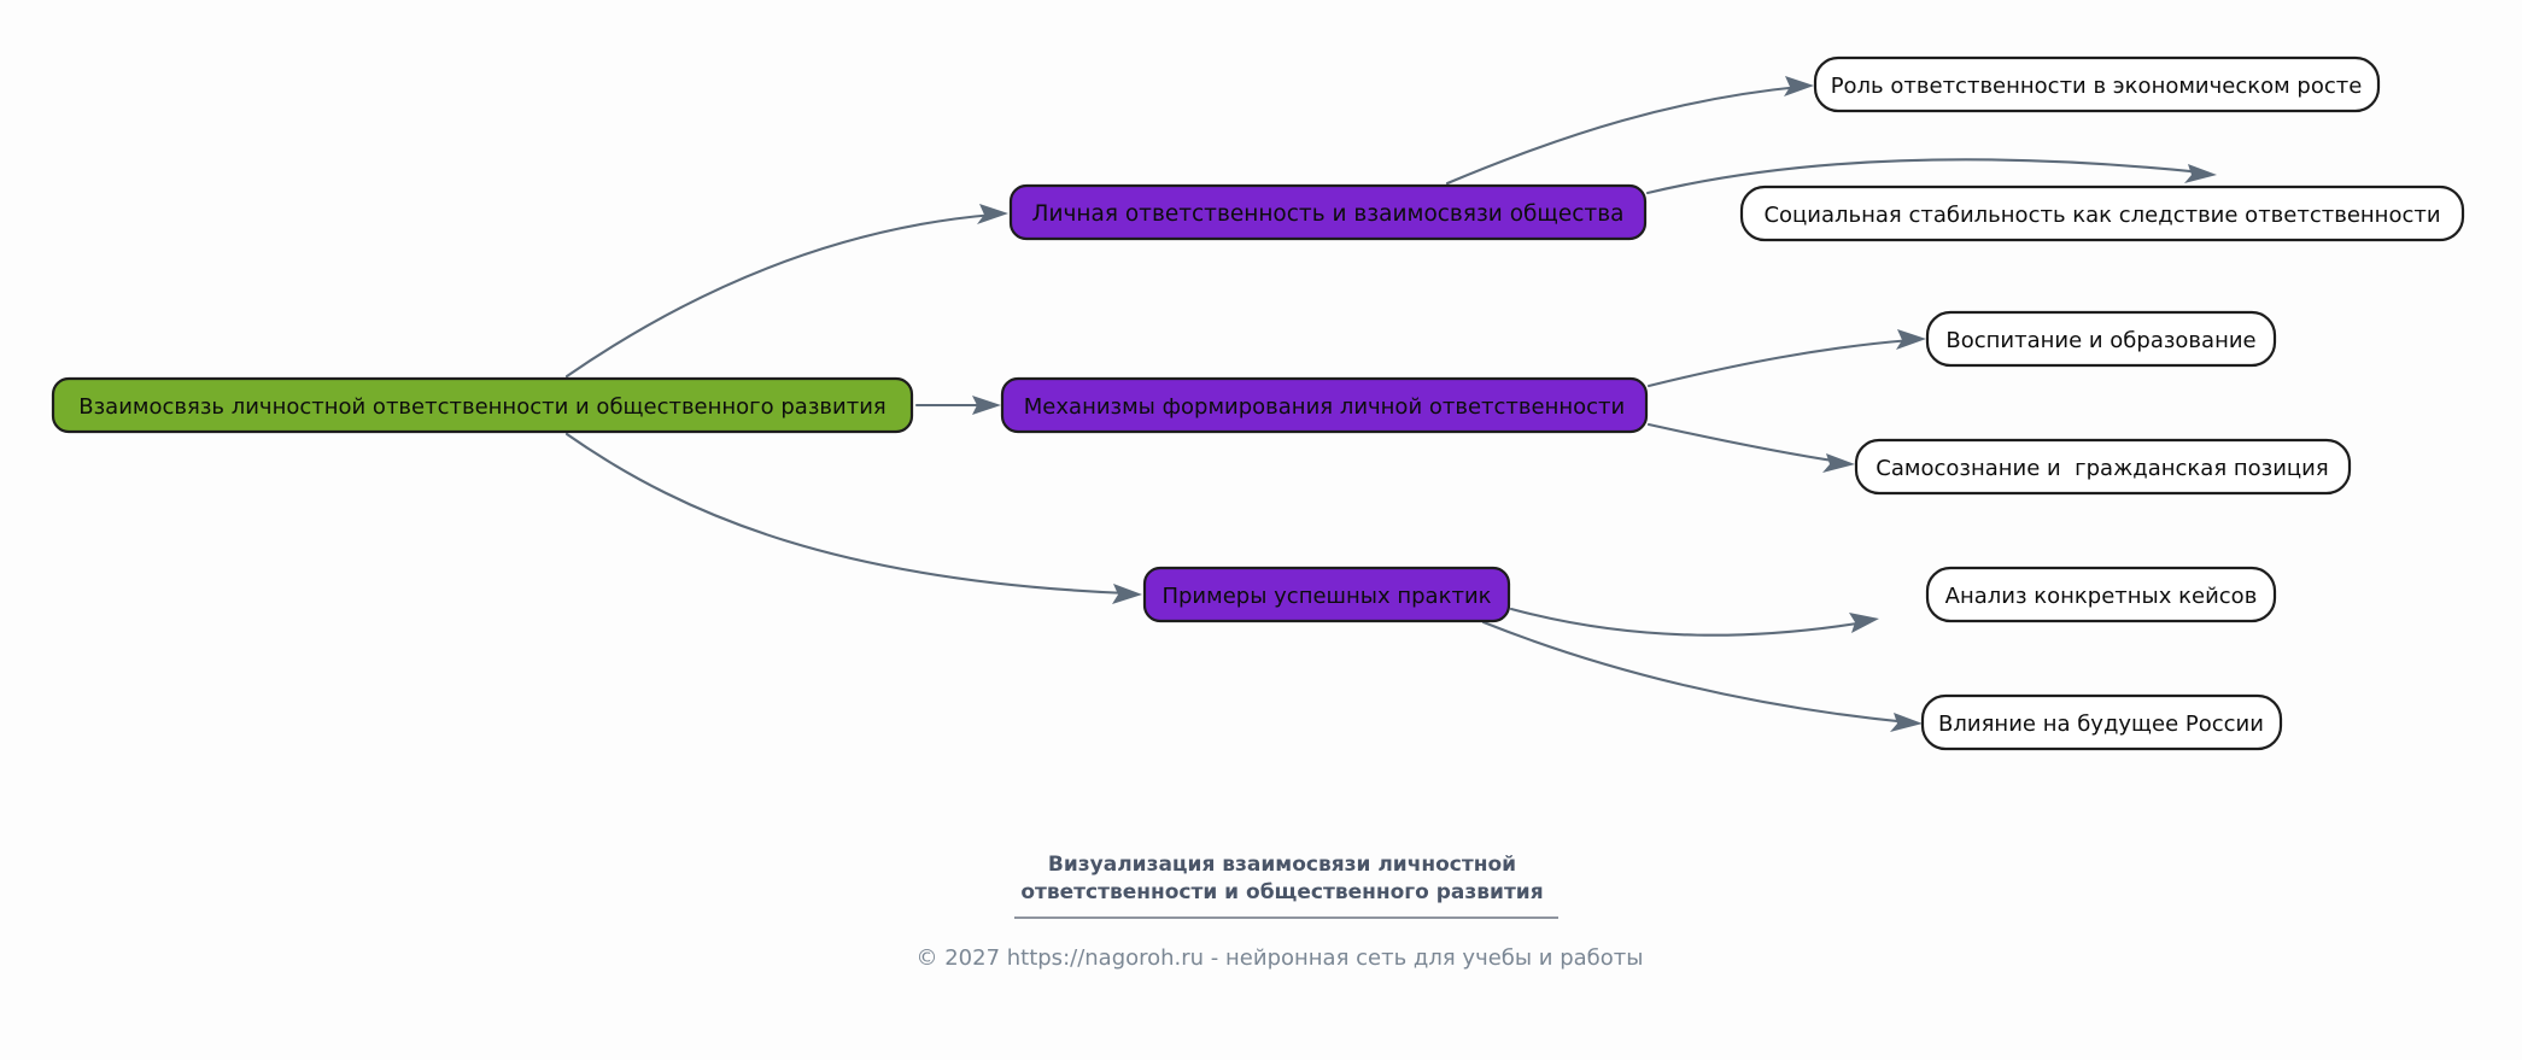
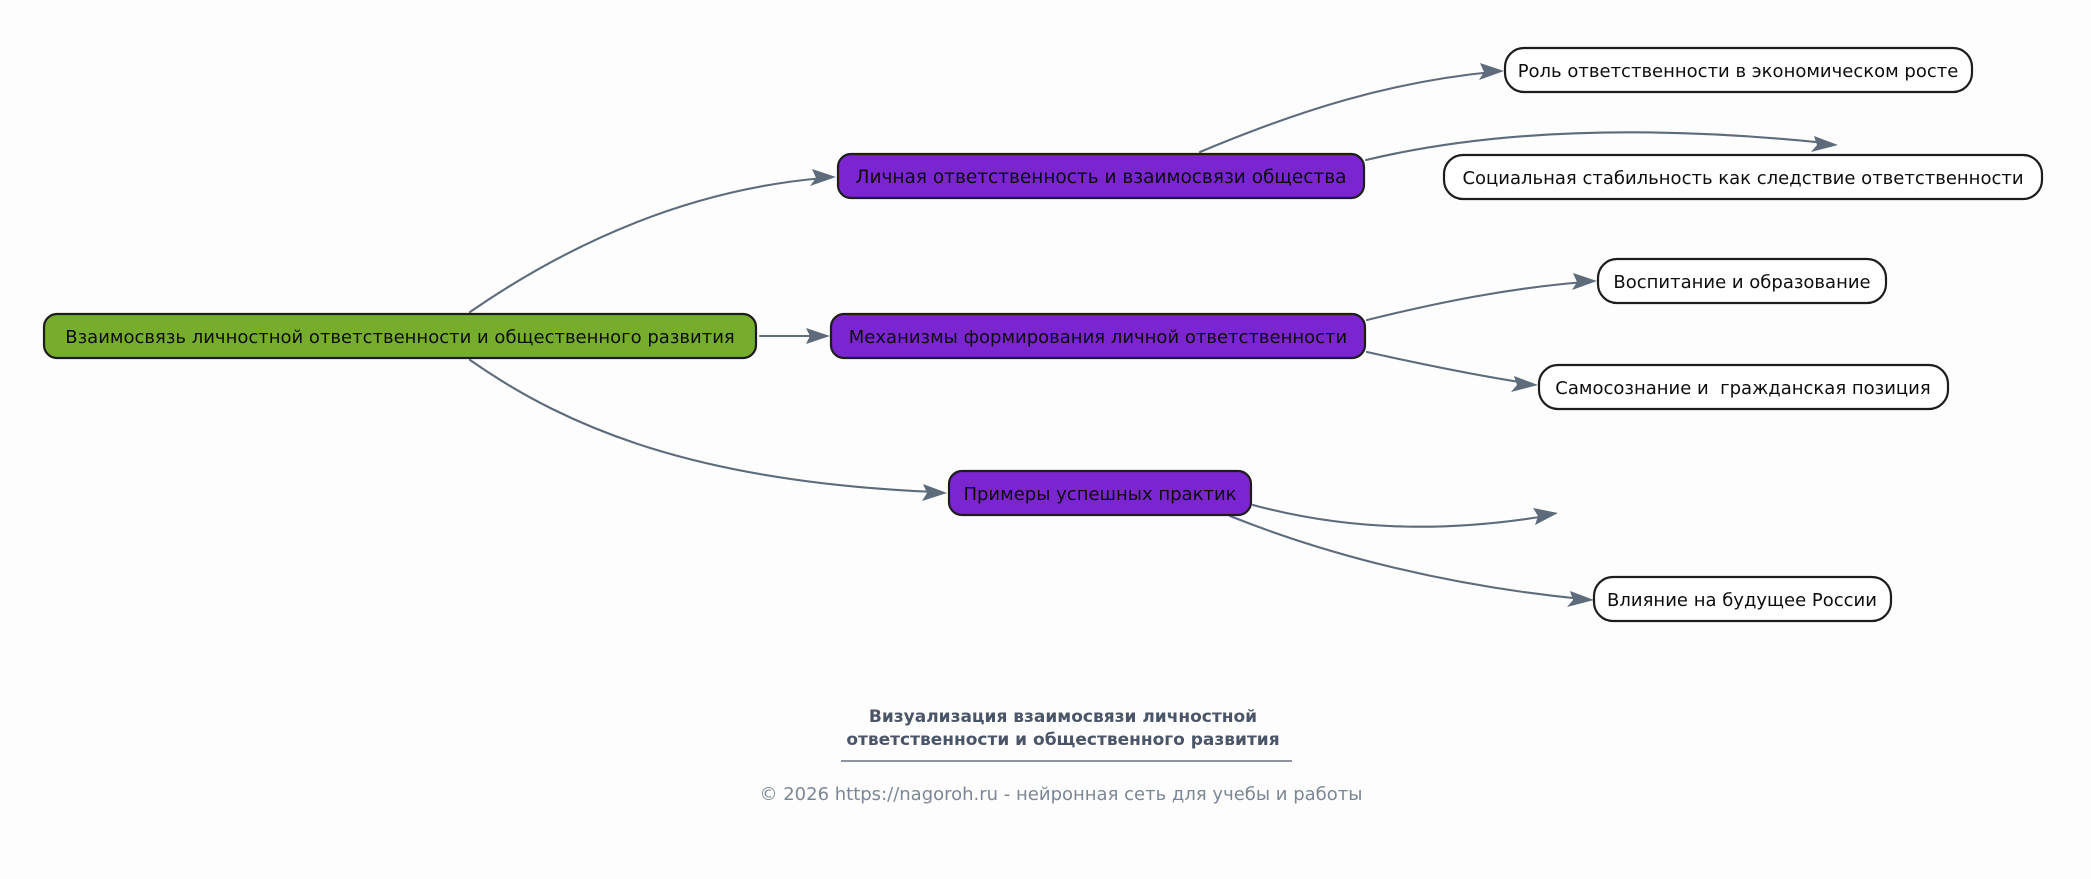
  Взаимосвязь личностной ответственности и общественного развития
  Личная ответственность и взаимосвязи общества
  Роль ответственности в экономическом росте
  Социальная стабильность как следствие ответственности
  Механизмы формирования личной ответственности
  Воспитание и образование
  Самосознание и гражданская позиция
  Примеры успешных практик
- Анализ конкретных кейсов
  Влияние на будущее России
  Визуализация взаимосвязи личностной
  ответственности и общественного развития
- © 2027 https://nagoroh.ru - нейронная сеть для учебы и работы
+ © 2026 https://nagoroh.ru - нейронная сеть для учебы и работы
